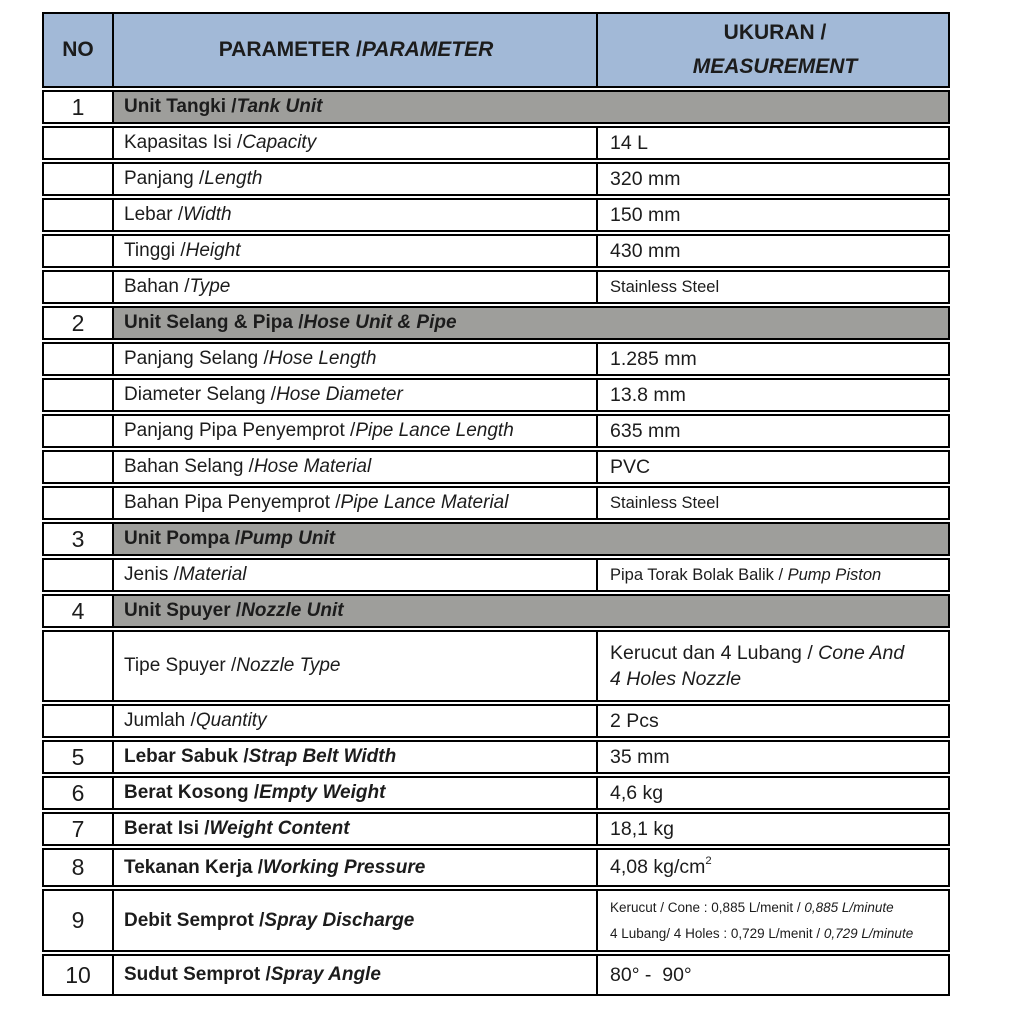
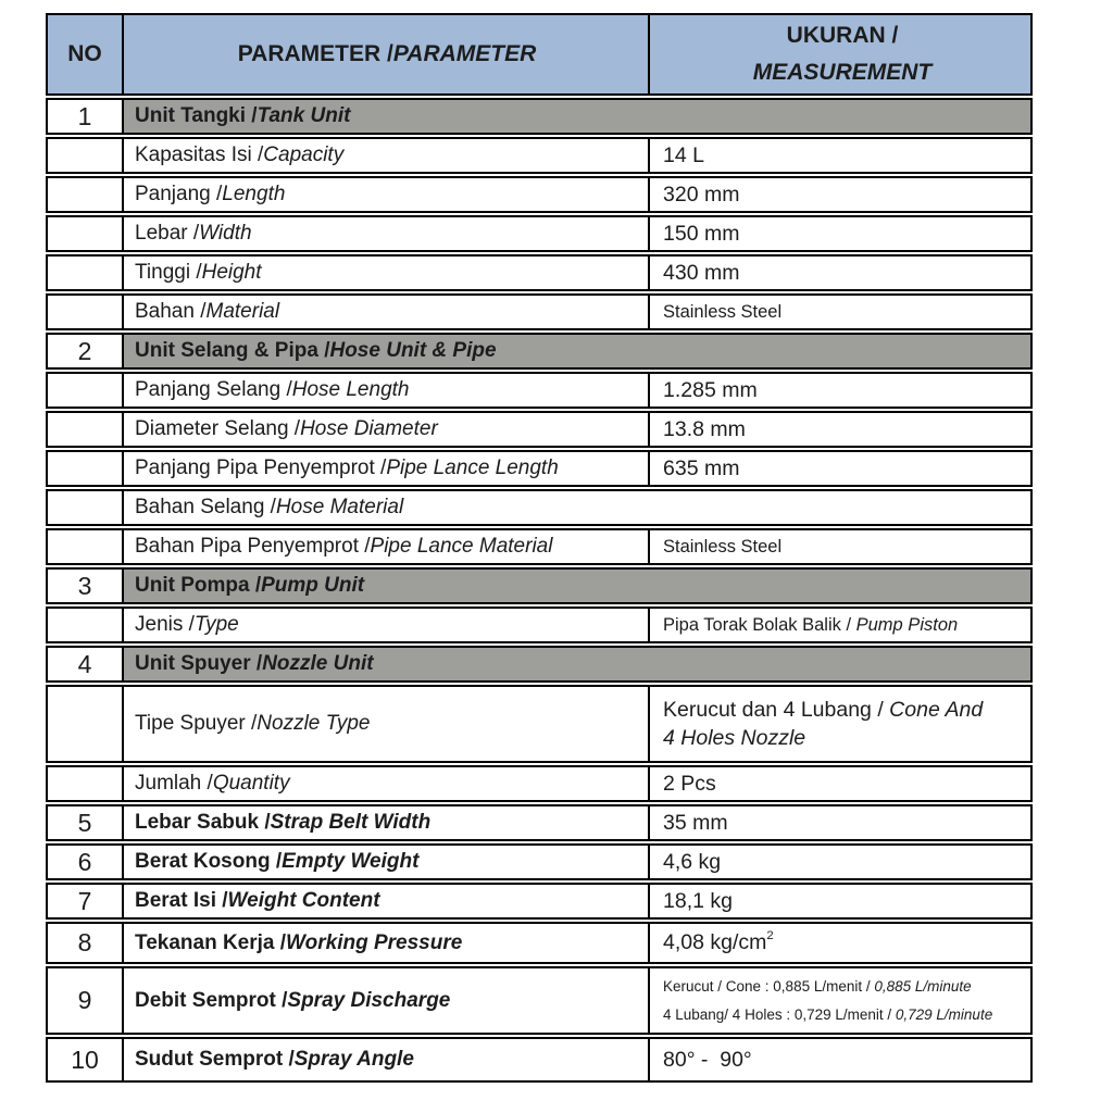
  NO
  PARAMETER /
  PARAMETER
  UKURAN /
  MEASUREMENT
  1
  Unit Tangki /
  Tank Unit
  Kapasitas Isi /
  Capacity
  14 L
  Panjang /
  Length
  320 mm
  Lebar /
  Width
  150 mm
  Tinggi /
  Height
  430 mm
  Bahan /
- Type
+ Material
  Stainless Steel
  2
  Unit Selang & Pipa /
  Hose Unit & Pipe
  Panjang Selang /
  Hose Length
  1.285 mm
  Diameter Selang /
  Hose Diameter
  13.8 mm
  Panjang Pipa Penyemprot /
  Pipe Lance Length
  635 mm
  Bahan Selang /
  Hose Material
- PVC
  Bahan Pipa Penyemprot /
  Pipe Lance Material
  Stainless Steel
  3
  Unit Pompa /
  Pump Unit
  Jenis /
- Material
+ Type
  Pipa Torak Bolak Balik / Pump Piston
  4
  Unit Spuyer /
  Nozzle Unit
  Tipe Spuyer /
  Nozzle Type
  Kerucut dan 4 Lubang / Cone And
  4 Holes Nozzle
  Jumlah /
  Quantity
  2 Pcs
  5
  Lebar Sabuk /
  Strap Belt Width
  35 mm
  6
  Berat Kosong /
  Empty Weight
  4,6 kg
  7
  Berat Isi /
  Weight Content
  18,1 kg
  8
  Tekanan Kerja /
  Working Pressure
  4,08 kg/cm2
  9
  Debit Semprot /
  Spray Discharge
  Kerucut / Cone : 0,885 L/menit / 0,885 L/minute
  4 Lubang/ 4 Holes : 0,729 L/menit / 0,729 L/minute
  10
  Sudut Semprot /
  Spray Angle
  80° - 90°
